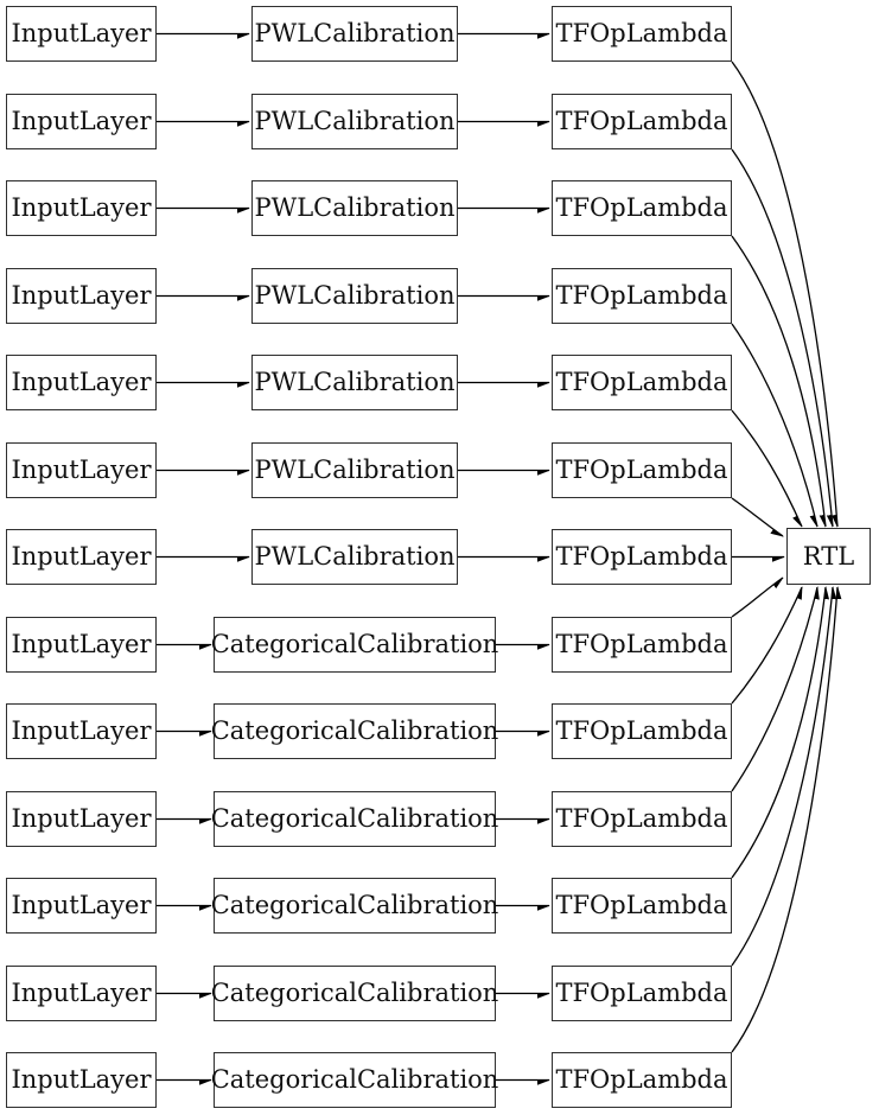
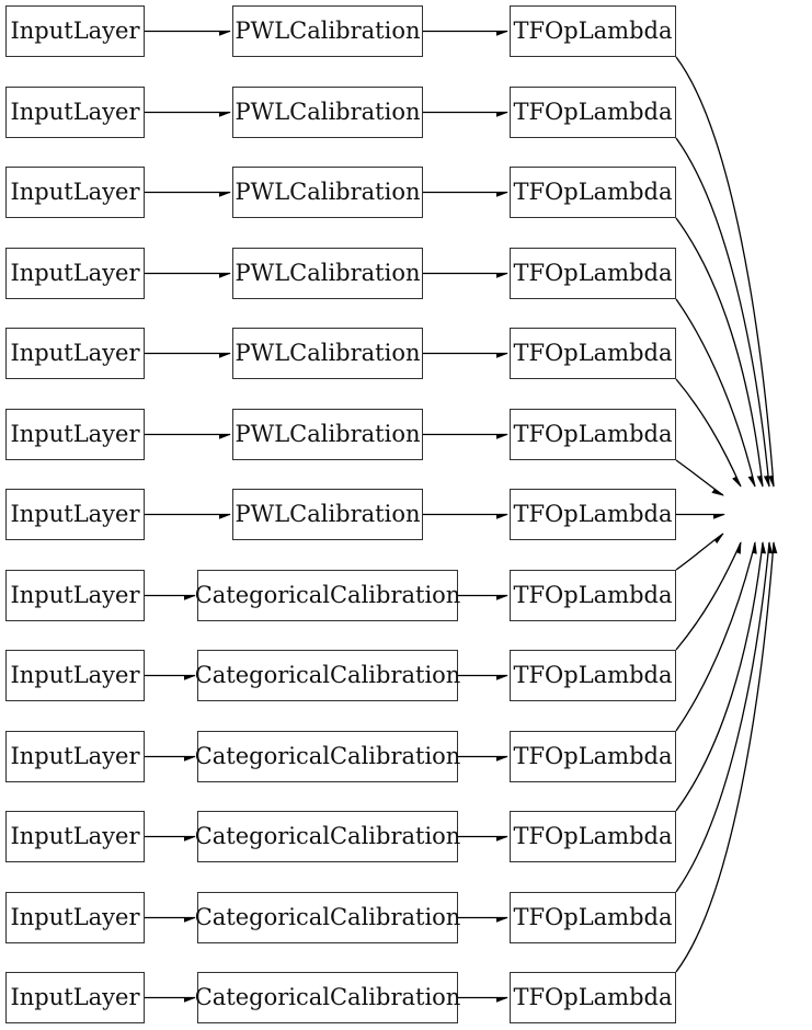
  InputLayer
  PWLCalibration
  TFOpLambda
  InputLayer
  PWLCalibration
  TFOpLambda
  InputLayer
  PWLCalibration
  TFOpLambda
  InputLayer
  PWLCalibration
  TFOpLambda
  InputLayer
  PWLCalibration
  TFOpLambda
  InputLayer
  PWLCalibration
  TFOpLambda
  InputLayer
  PWLCalibration
  TFOpLambda
  InputLayer
  CategoricalCalibration
  TFOpLambda
  InputLayer
  CategoricalCalibration
  TFOpLambda
  InputLayer
  CategoricalCalibration
  TFOpLambda
  InputLayer
  CategoricalCalibration
  TFOpLambda
  InputLayer
  CategoricalCalibration
  TFOpLambda
  InputLayer
  CategoricalCalibration
  TFOpLambda
- RTL
